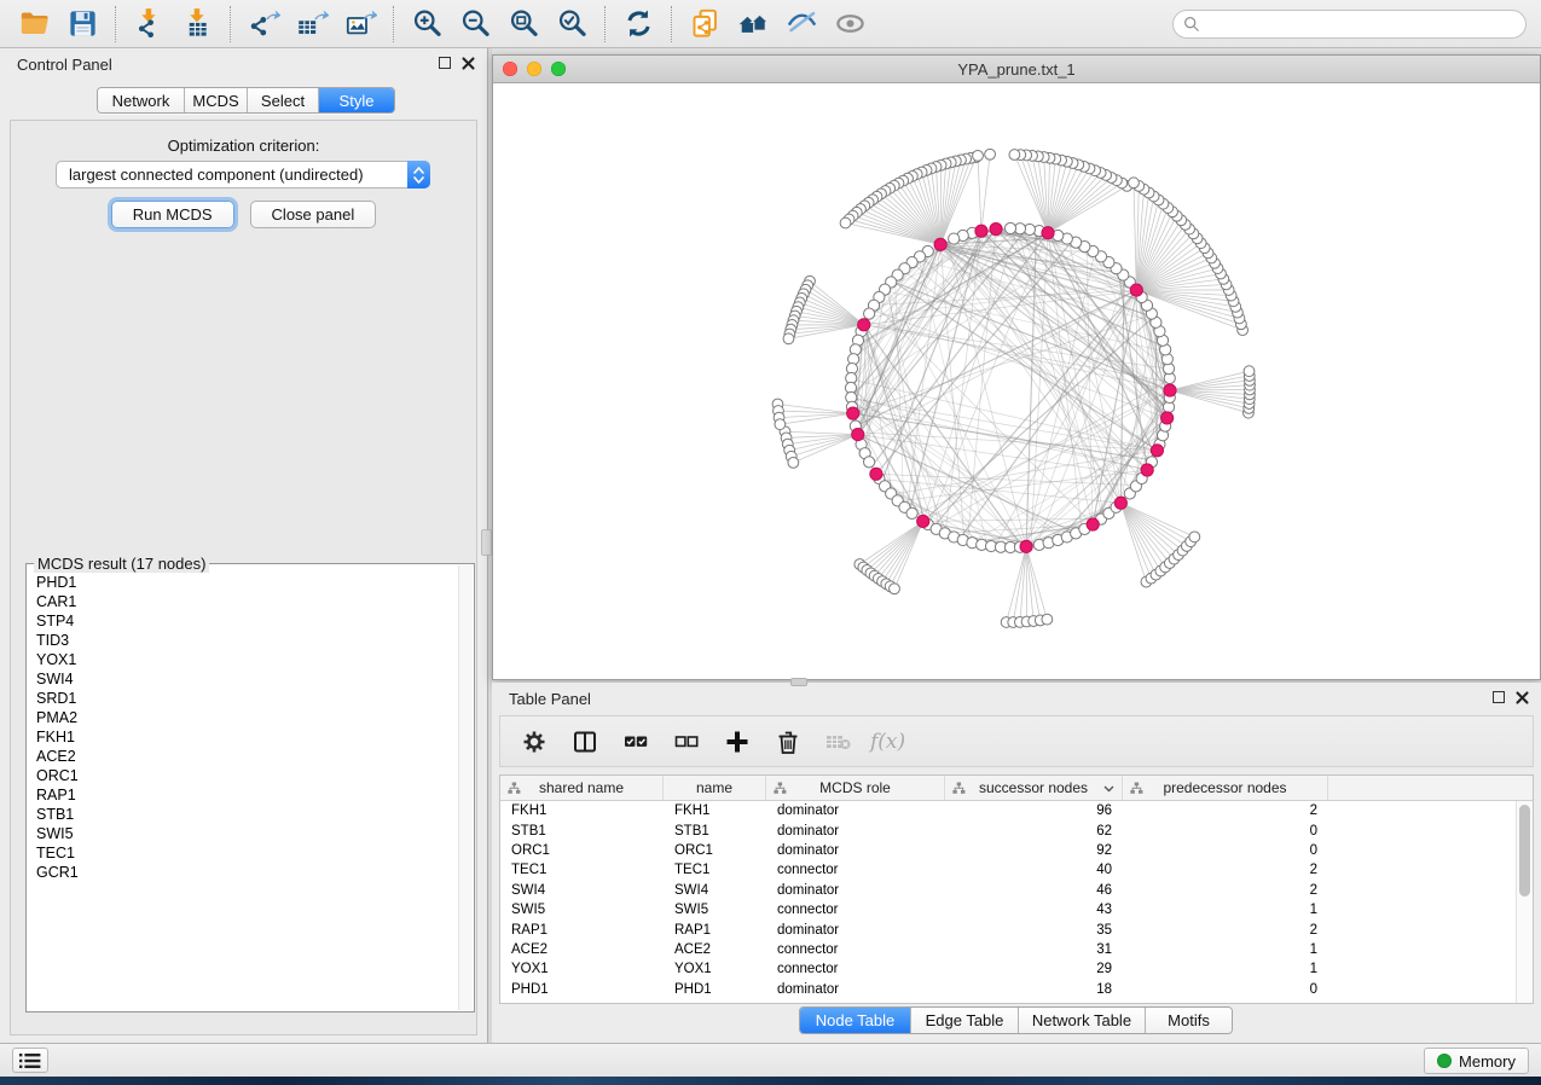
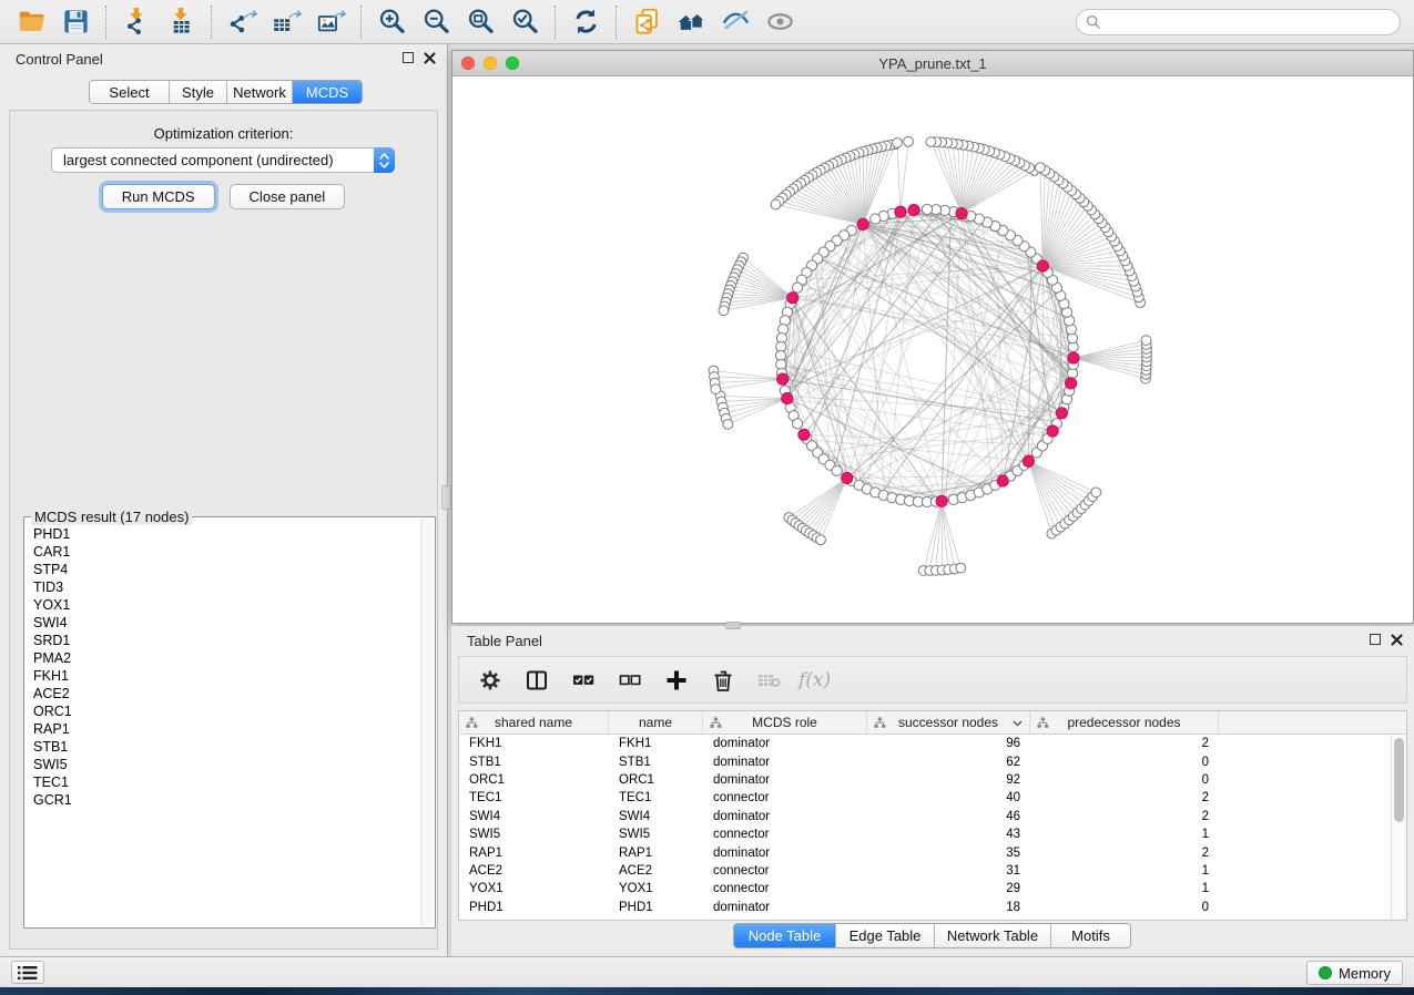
  Control Panel
- Network
+ Select
- MCDS
+ Style
- Select
+ Network
- Style
+ MCDS
  Optimization criterion:
  largest connected component (undirected)
  Run MCDS
  Close panel
  MCDS result (17 nodes)
  PHD1
  CAR1
  STP4
  TID3
  YOX1
  SWI4
  SRD1
  PMA2
  FKH1
  ACE2
  ORC1
  RAP1
  STB1
  SWI5
  TEC1
  GCR1
  YPA_prune.txt_1
  Table Panel
  f(x)
  shared name
  name
  MCDS role
  successor nodes
  predecessor nodes
  FKH1
  FKH1
  dominator
  96
  2
  STB1
  STB1
  dominator
  62
  0
  ORC1
  ORC1
  dominator
  92
  0
  TEC1
  TEC1
  connector
  40
  2
  SWI4
  SWI4
  dominator
  46
  2
  SWI5
  SWI5
  connector
  43
  1
  RAP1
  RAP1
  dominator
  35
  2
  ACE2
  ACE2
  connector
  31
  1
  YOX1
  YOX1
  connector
  29
  1
  PHD1
  PHD1
  dominator
  18
  0
  Node Table
  Edge Table
  Network Table
  Motifs
  Memory
